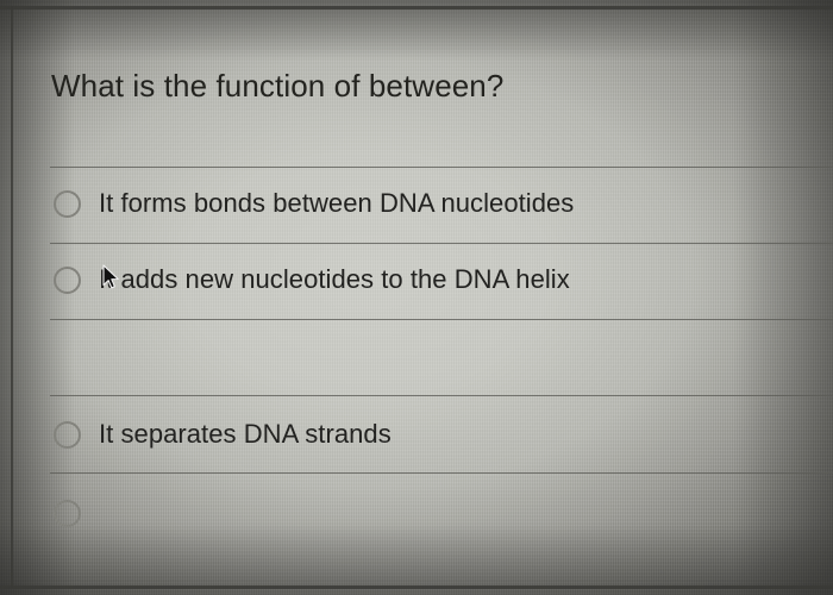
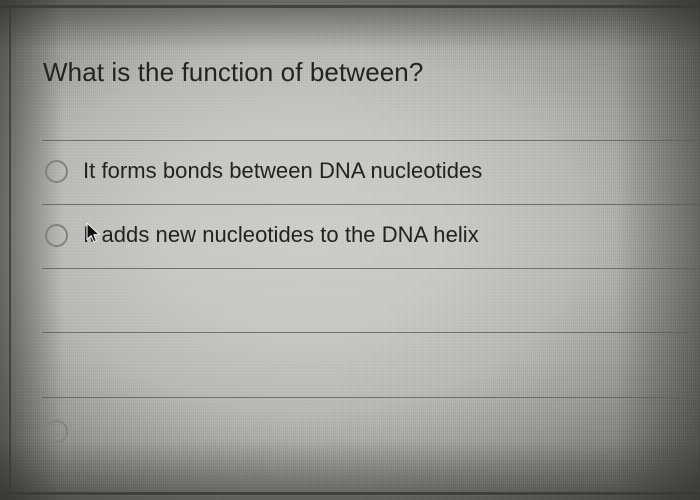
  What is the function of between?
  It forms bonds between DNA nucleotides
  I adds new nucleotides to the DNA helix
- It separates DNA strands
